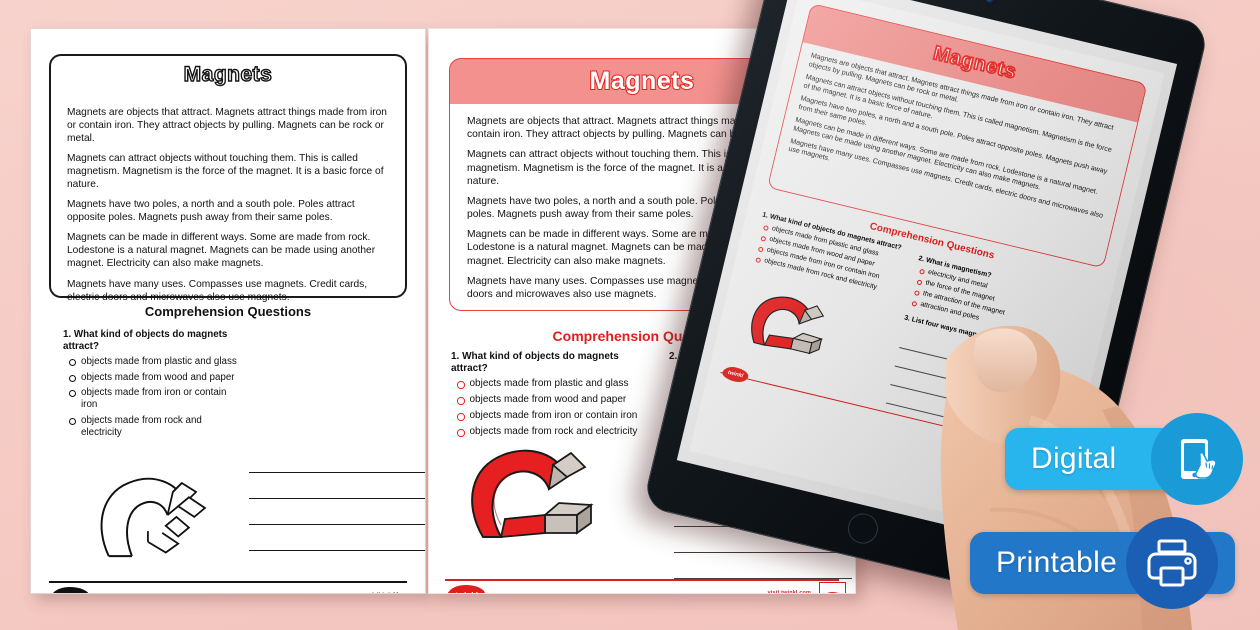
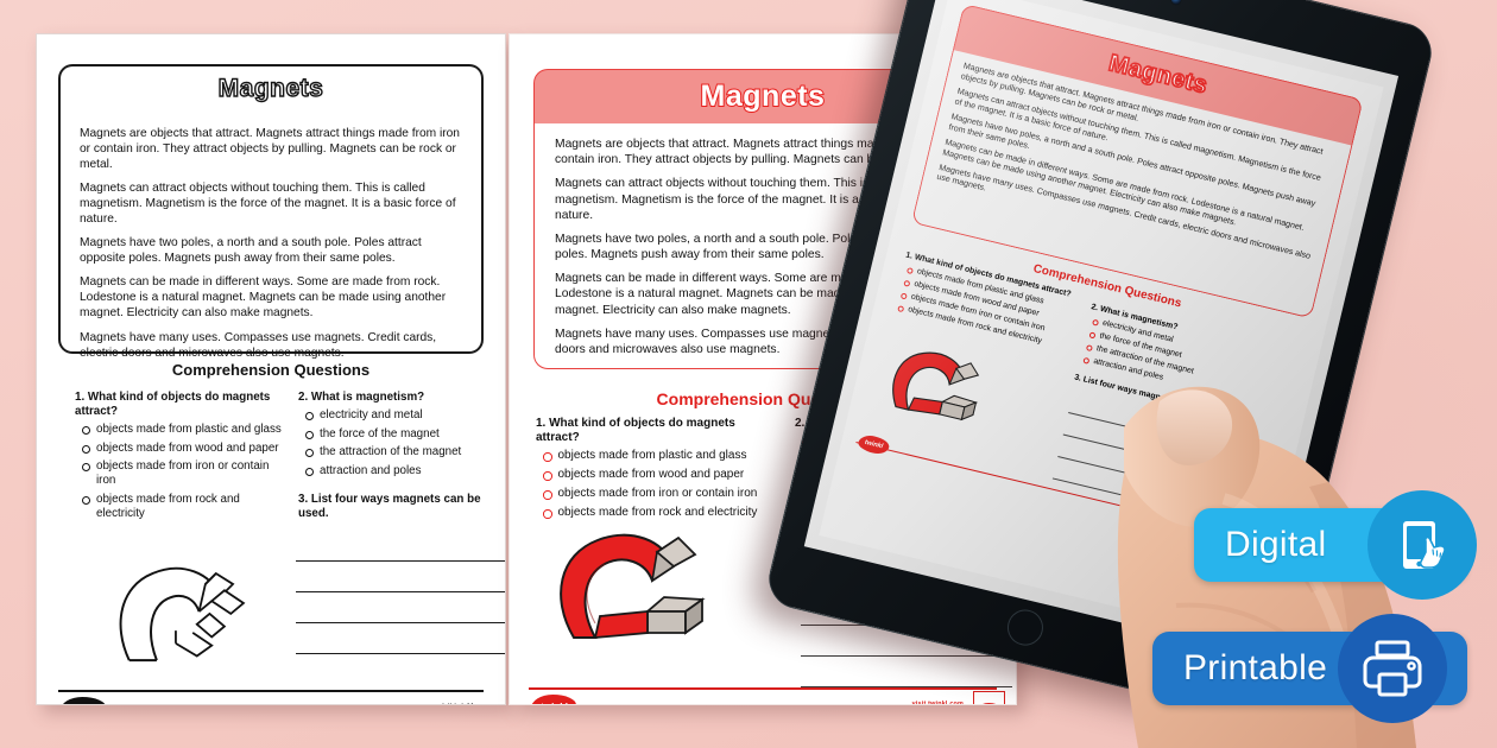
  Magnets
  Magnets are objects that attract. Magnets attract things made from iron or contain iron. They attract objects by pulling. Magnets can be rock or metal.
  Magnets can attract objects without touching them. This is called magnetism. Magnetism is the force of the magnet. It is a basic force of nature.
  Magnets have two poles, a north and a south pole. Poles attract opposite poles. Magnets push away from their same poles.
  Magnets can be made in different ways. Some are made from rock. Lodestone is a natural magnet. Magnets can be made using another magnet. Electricity can also make magnets.
  Magnets have many uses. Compasses use magnets. Credit cards, electric doors and microwaves also use magnets.
  Comprehension Questions
  1. What kind of objects do magnets attract?
  objects made from plastic and glass
  objects made from wood and paper
  objects made from iron or contain iron
  objects made from rock and electricity
+ 2. What is magnetism?
+ electricity and metal
+ the force of the magnet
+ the attraction of the magnet
+ attraction and poles
+ 3. List four ways magnets can be used.
  Magnets
  Magnets are objects that attract. Magnets attract things ma contain iron. They attract objects by pulling. Magnets can
  Magnets can attract objects without touching them. This i magnetism. Magnetism is the force of the magnet. It is a nature.
  Magnets have two poles, a north and a south pole. Po poles. Magnets push away from their same poles.
  Magnets can be made in different ways. Some are m Lodestone is a natural magnet. Magnets can be ma magnet. Electricity can also make magnets.
  Magnets have many uses. Compasses use magn doors and microwaves also use magnets.
  1. What kind of objects do magnets attract?
  objects made from plastic and glass
  objects made from wood and paper
  objects made from iron or contain iron
  objects made from rock and electricity
  Digital
  Printable
